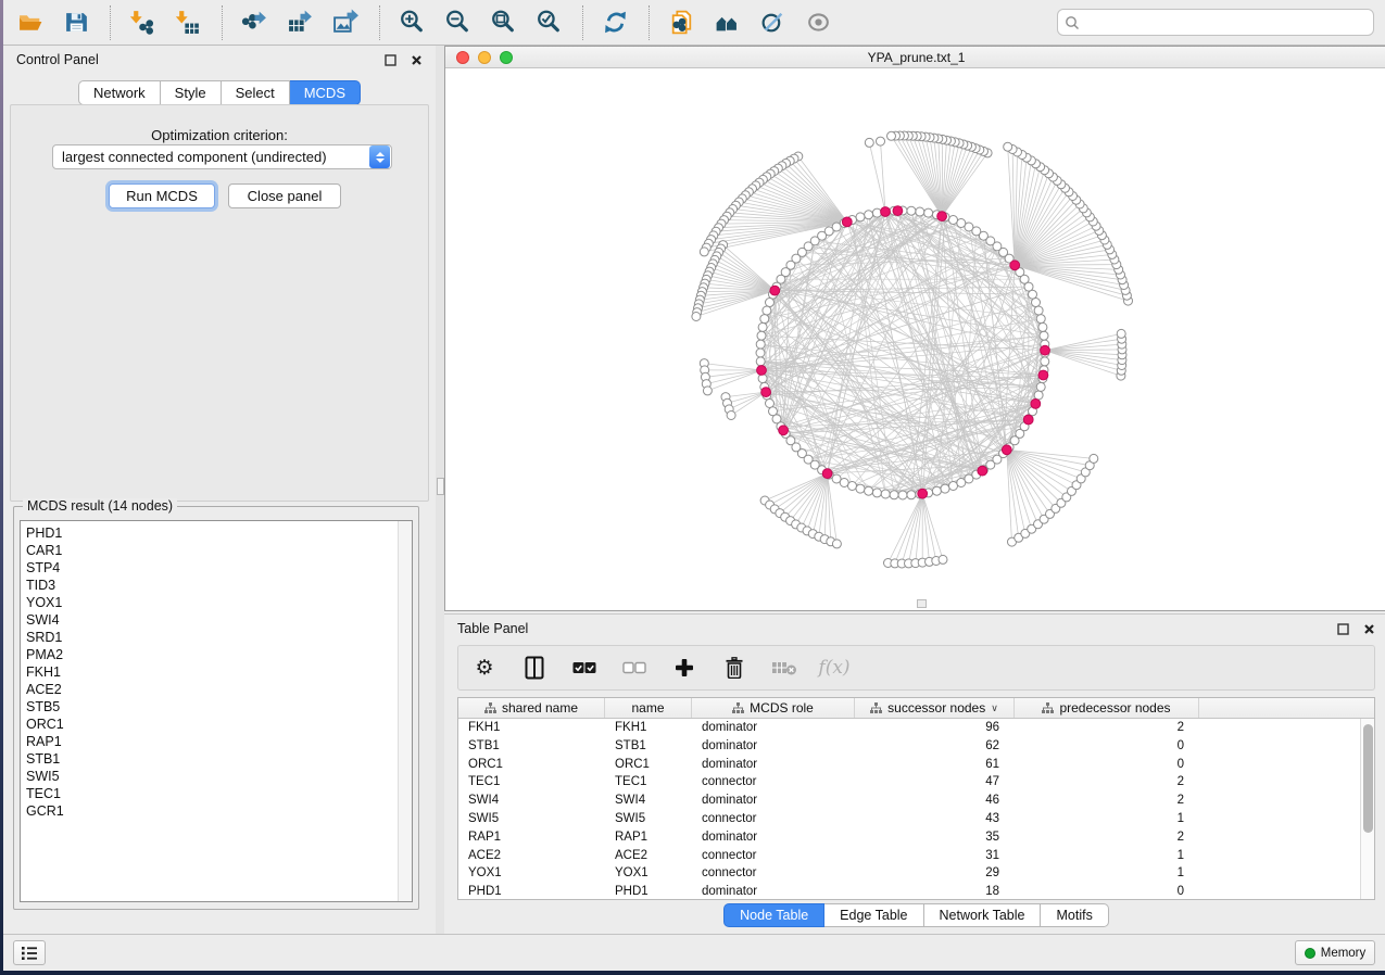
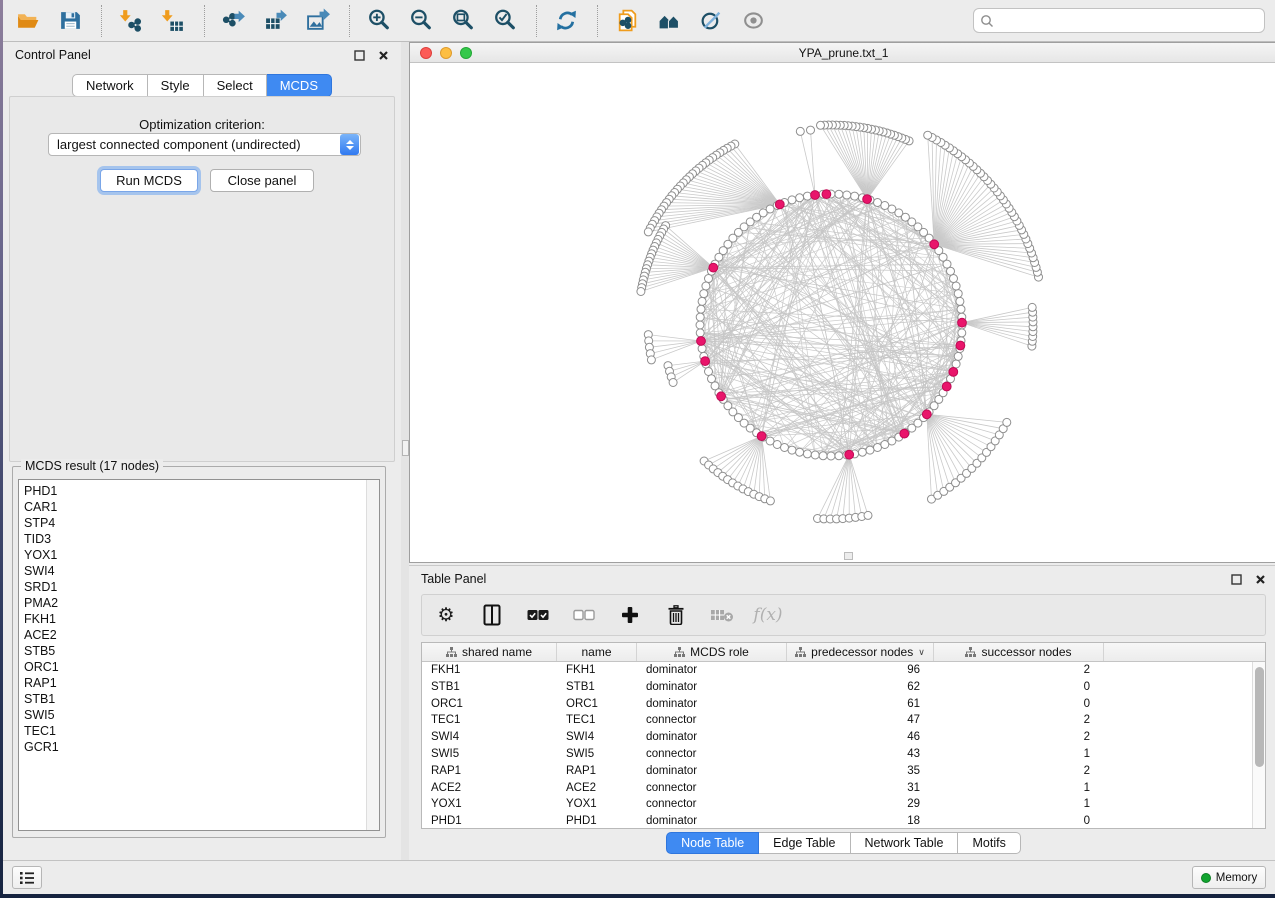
  Control Panel
  Network
  Style
  Select
  MCDS
  Optimization criterion:
  largest connected component (undirected)
  Run MCDS
  Close panel
- MCDS result (14 nodes)
+ MCDS result (17 nodes)
  PHD1
  CAR1
  STP4
  TID3
  YOX1
  SWI4
  SRD1
  PMA2
  FKH1
  ACE2
  STB5
  ORC1
  RAP1
  STB1
  SWI5
  TEC1
  GCR1
  YPA_prune.txt_1
  Table Panel
  ⚙
  f(x)
  shared name
  name
  MCDS role
- successor nodes
+ predecessor nodes
  ∨
- predecessor nodes
+ successor nodes
  FKH1
  FKH1
  dominator
  96
  2
  STB1
  STB1
  dominator
  62
  0
  ORC1
  ORC1
  dominator
  61
  0
  TEC1
  TEC1
  connector
  47
  2
  SWI4
  SWI4
  dominator
  46
  2
  SWI5
  SWI5
  connector
  43
  1
  RAP1
  RAP1
  dominator
  35
  2
  ACE2
  ACE2
  connector
  31
  1
  YOX1
  YOX1
  connector
  29
  1
  PHD1
  PHD1
  dominator
  18
  0
  Node Table
  Edge Table
  Network Table
  Motifs
  Memory
